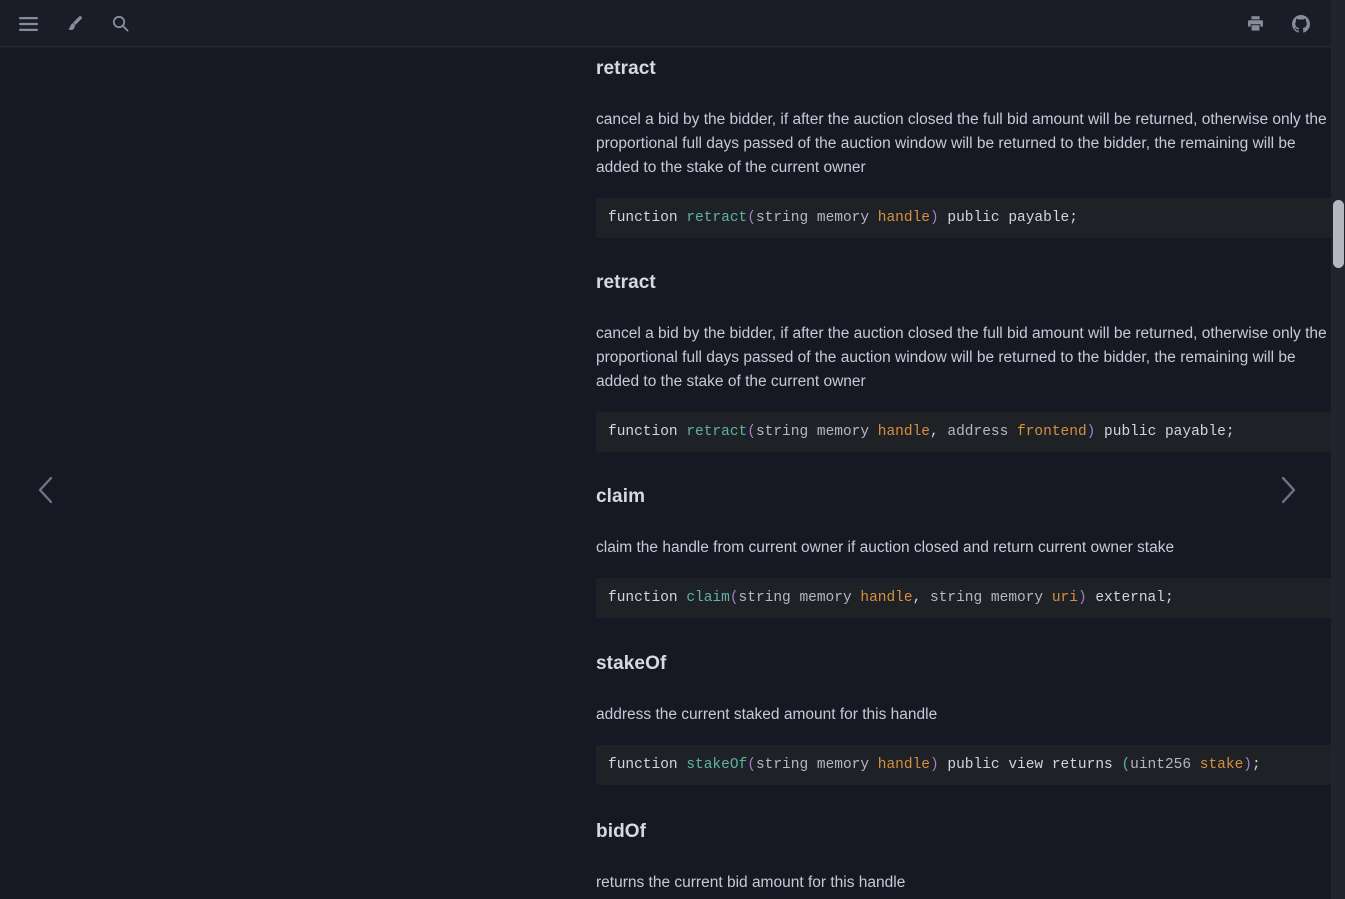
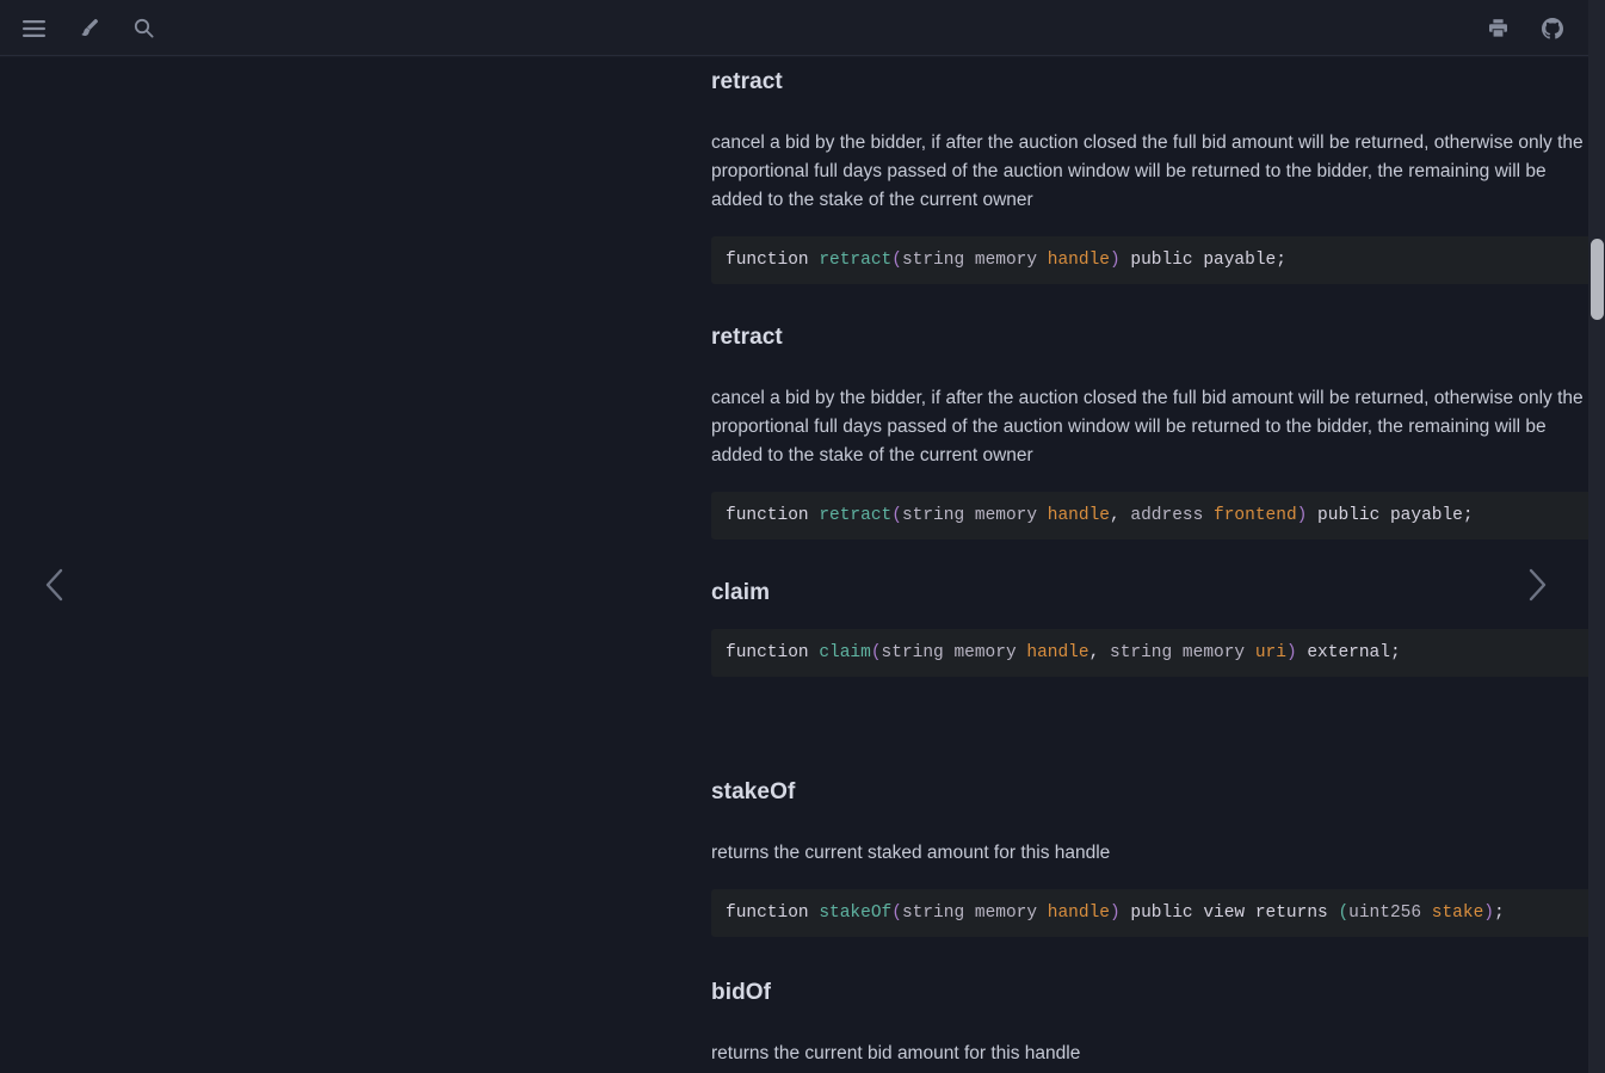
  retract
  cancel a bid by the bidder, if after the auction closed the full bid amount will be returned, otherwise only the proportional full days passed of the auction window will be returned to the bidder, the remaining will be added to the stake of the current owner
  function retract(string memory handle) public payable;
  retract
  cancel a bid by the bidder, if after the auction closed the full bid amount will be returned, otherwise only the proportional full days passed of the auction window will be returned to the bidder, the remaining will be added to the stake of the current owner
  function retract(string memory handle, address frontend) public payable;
  claim
- claim the handle from current owner if auction closed and return current owner stake
  function claim(string memory handle, string memory uri) external;
  stakeOf
- address the current staked amount for this handle
+ returns the current staked amount for this handle
  function stakeOf(string memory handle) public view returns (uint256 stake);
  bidOf
  returns the current bid amount for this handle
